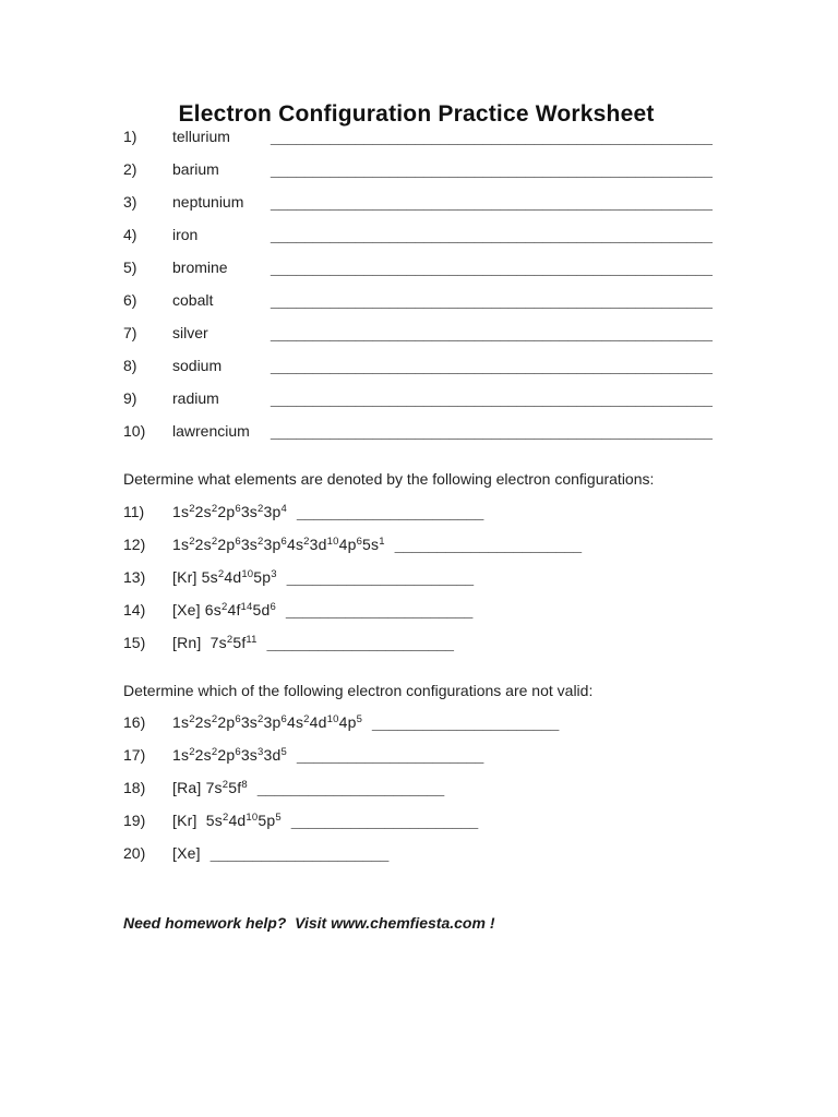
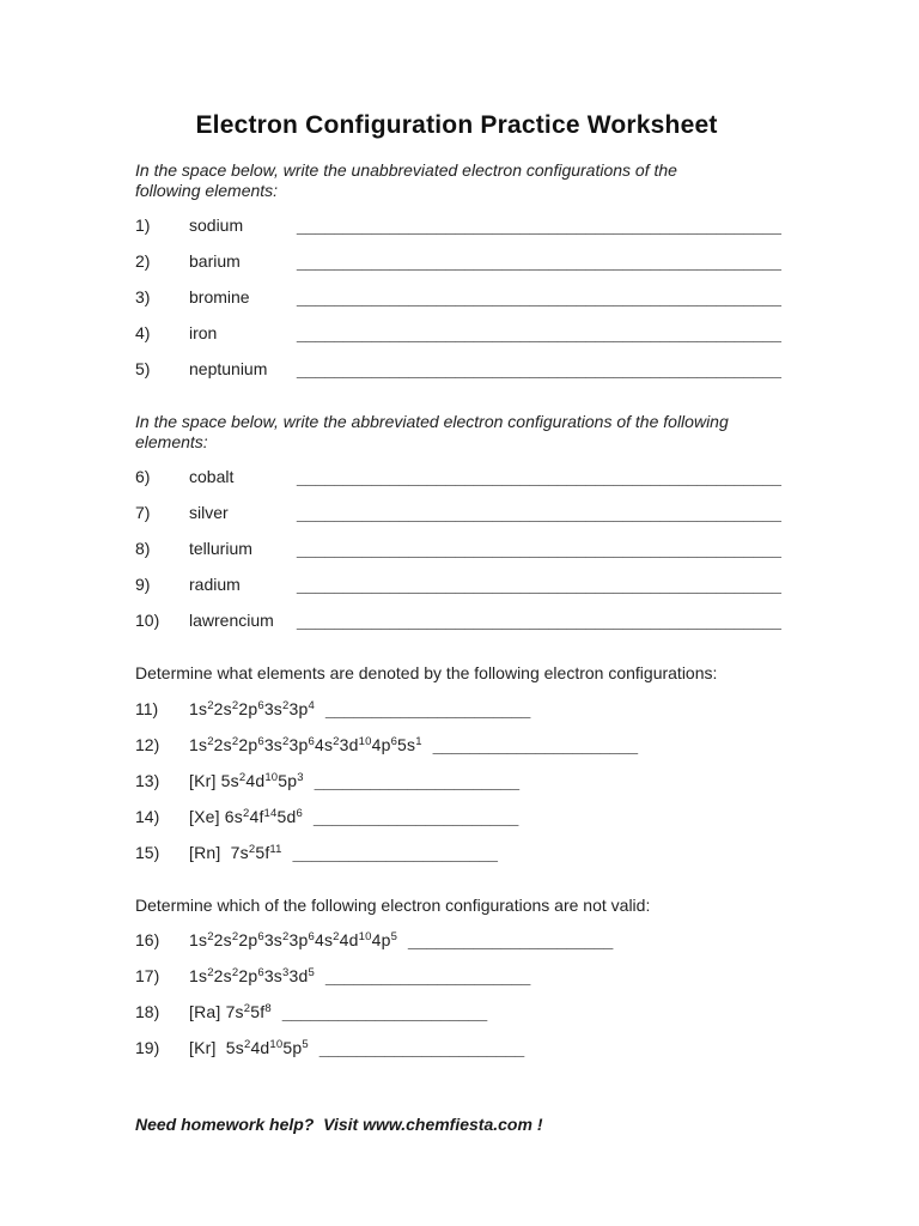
  Electron Configuration Practice Worksheet
+ In the space below, write the unabbreviated electron configurations of the following elements:
  1)
- tellurium
+ sodium
  ____________________________________________________
  2)
  barium
  ____________________________________________________
  3)
- neptunium
+ bromine
  ____________________________________________________
  4)
  iron
  ____________________________________________________
  5)
- bromine
+ neptunium
  ____________________________________________________
+ In the space below, write the abbreviated electron configurations of the following elements:
  6)
  cobalt
  ____________________________________________________
  7)
  silver
  ____________________________________________________
  8)
- sodium
+ tellurium
  ____________________________________________________
  9)
  radium
  ____________________________________________________
  10)
  lawrencium
  ____________________________________________________
  Determine what elements are denoted by the following electron configurations:
  11)
  1s22s22p63s23p4
  ______________________
  12)
  1s22s22p63s23p64s23d104p65s1
  ______________________
  13)
  [Kr] 5s24d105p3
  ______________________
  14)
  [Xe] 6s24f145d6
  ______________________
  15)
  [Rn] 7s25f11
  ______________________
  Determine which of the following electron configurations are not valid:
  16)
  1s22s22p63s23p64s24d104p5
  ______________________
  17)
  1s22s22p63s33d5
  ______________________
  18)
  [Ra] 7s25f8
  ______________________
  19)
  [Kr] 5s24d105p5
  ______________________
- 20)
- [Xe]
- _____________________
  Need homework help? Visit www.chemfiesta.com !
